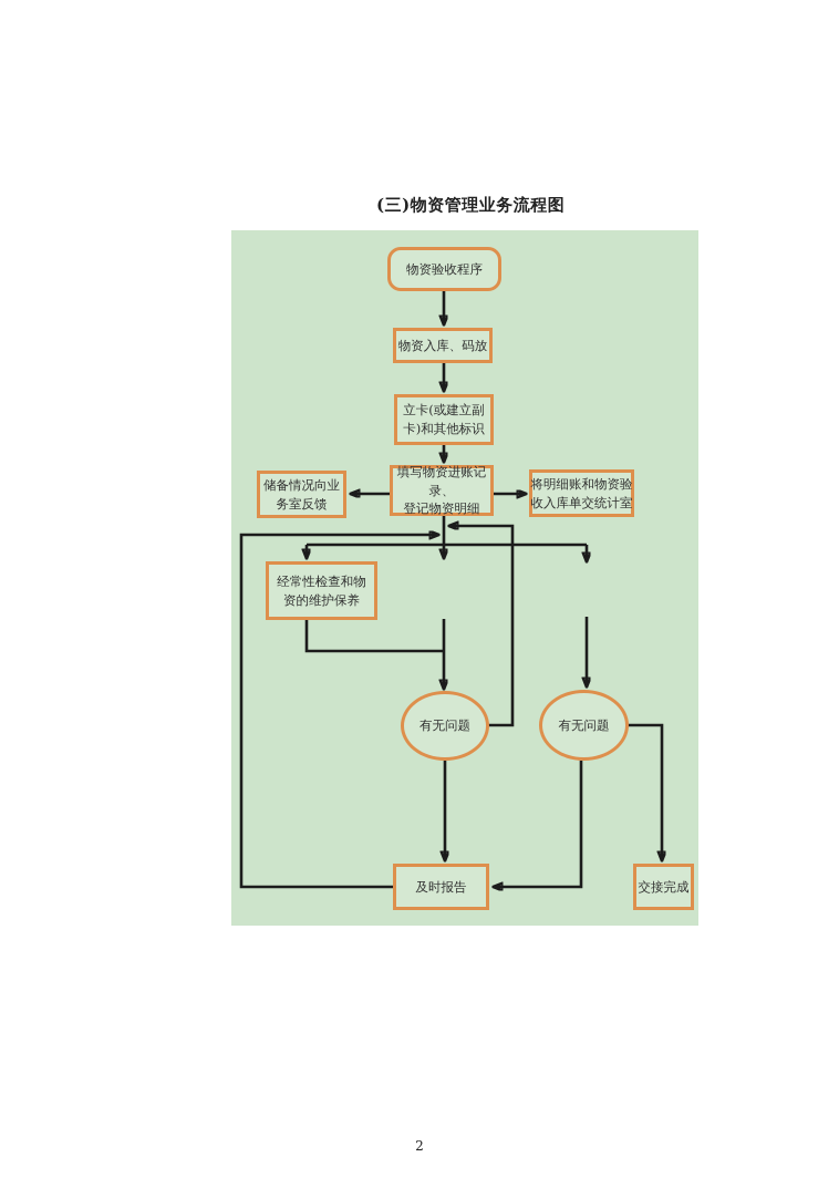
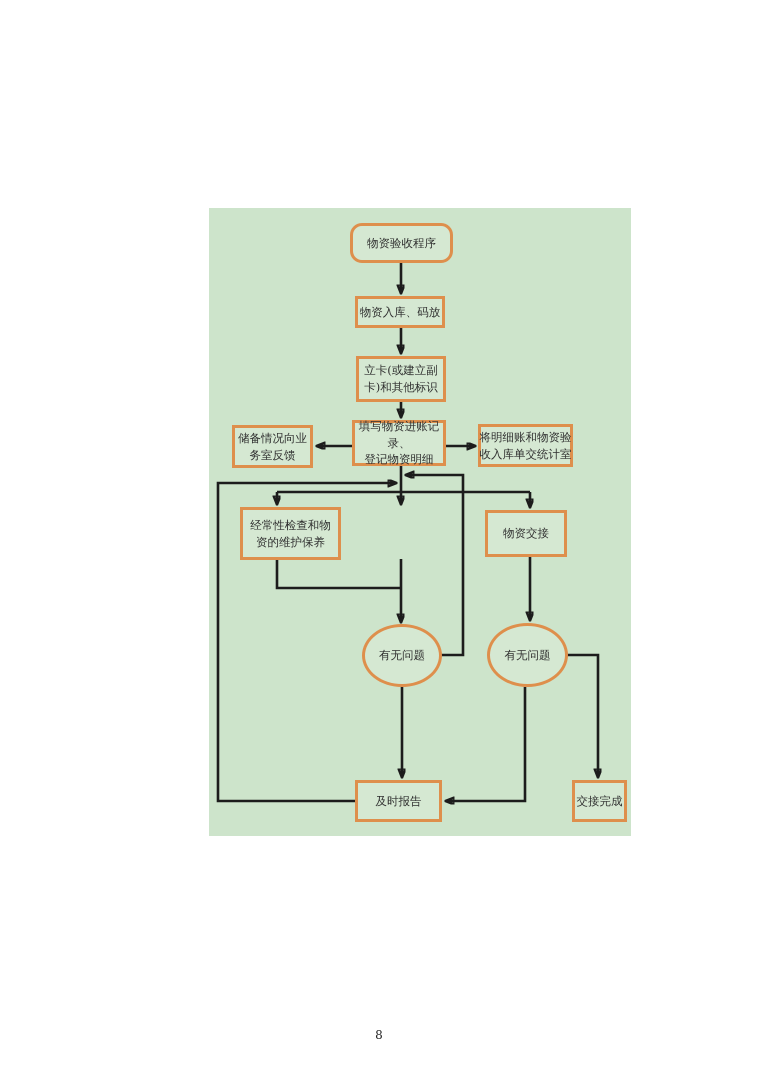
- (三)物资管理业务流程图
  物资验收程序
  物资入库、码放
  立卡(或建立副
  卡)和其他标识
  填写物资进账记
  录、登记物资明细
  储备情况向业
  务室反馈
  将明细账和物资验
  收入库单交统计室
  经常性检查和物
  资的维护保养
+ 物资交接
  有无问题
  有无问题
  及时报告
  交接完成
- 2
+ 8
